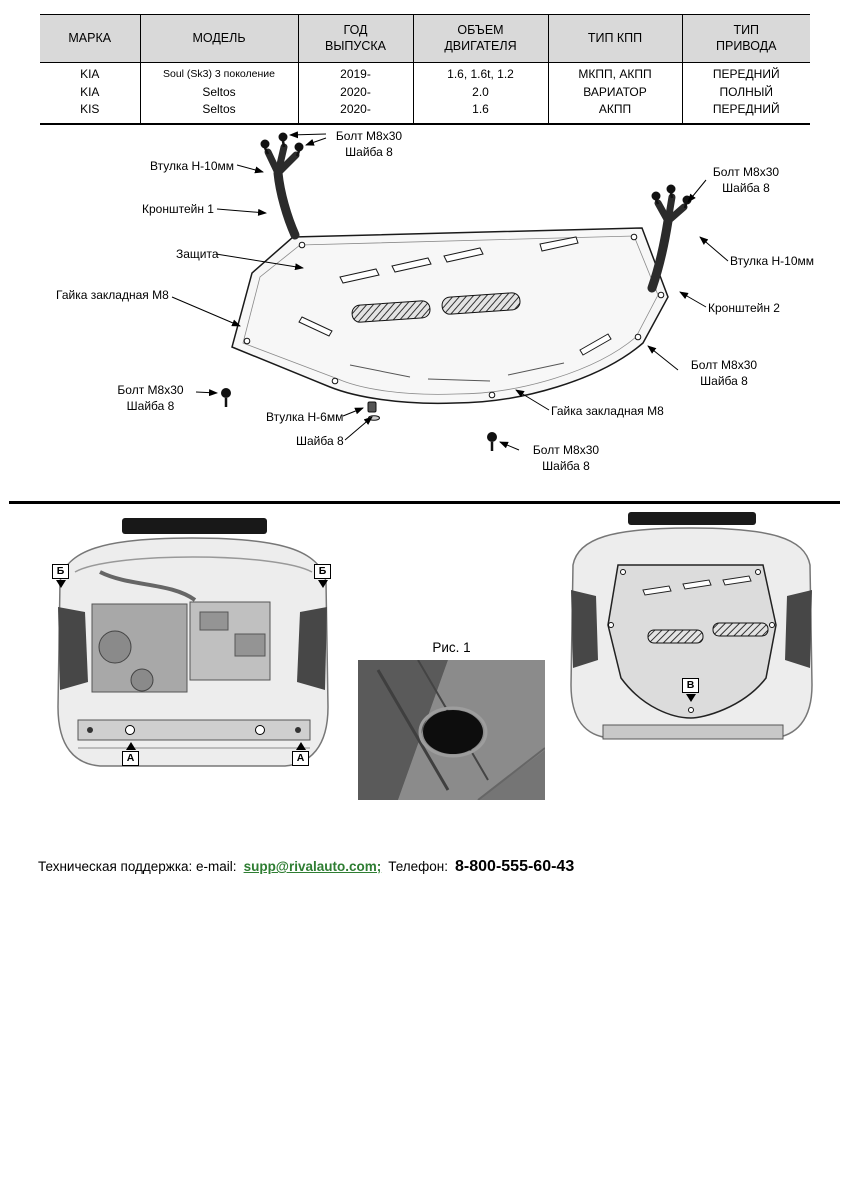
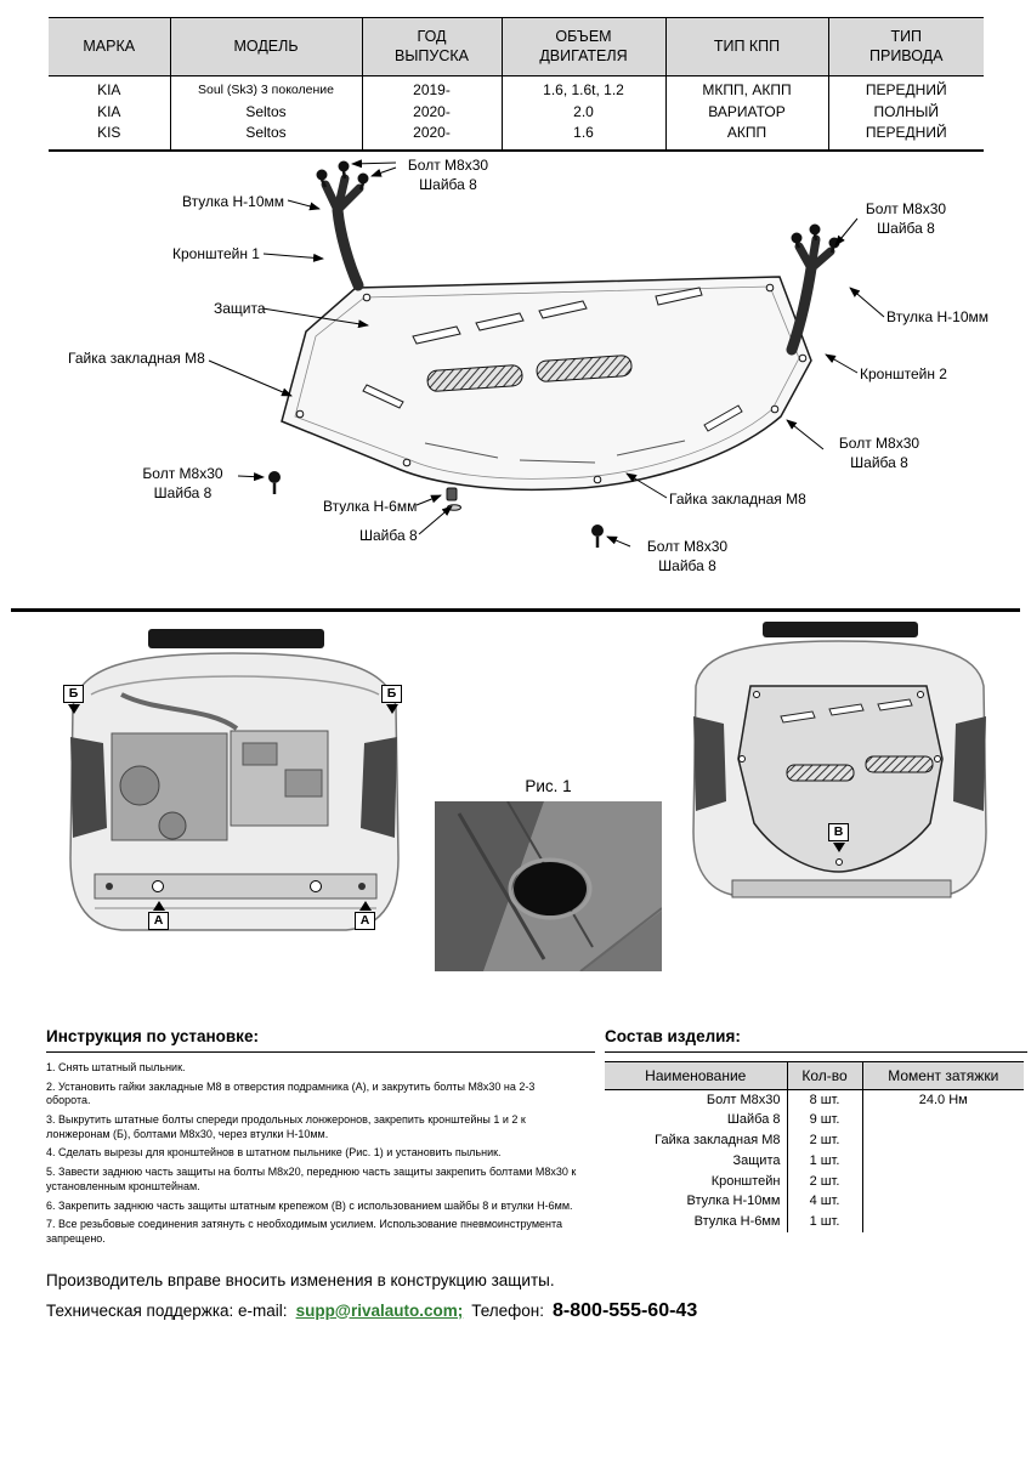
  МАРКА	МОДЕЛЬ	ГОД ВЫПУСКА	ОБЪЕМ ДВИГАТЕЛЯ	ТИП КПП	ТИП ПРИВОДА
  KIA	Soul (Sk3) 3 поколение	2019-	1.6, 1.6t, 1.2	МКПП, АКПП	ПЕРЕДНИЙ
  KIA	Seltos	2020-	2.0	ВАРИАТОР	ПОЛНЫЙ
  KIS	Seltos	2020-	1.6	АКПП	ПЕРЕДНИЙ
  Болт М8х30
  Шайба 8
  Втулка Н-10мм
  Кронштейн 1
  Защита
  Гайка закладная М8
  Болт М8х30
  Шайба 8
  Втулка Н-6мм
  Шайба 8
  Болт М8х30
  Шайба 8
  Гайка закладная М8
  Болт М8х30
  Шайба 8
  Кронштейн 2
  Втулка Н-10мм
  Болт М8х30
  Шайба 8
  Б
  Б
  А
  А
  Рис. 1
  В
+ Инструкция по установке:
+ 1. Снять штатный пыльник.
+ 2. Установить гайки закладные М8 в отверстия подрамника (А), и закрутить болты М8х30 на 2-3 оборота.
+ 3. Выкрутить штатные болты спереди продольных лонжеронов, закрепить кронштейны 1 и 2 к лонжеронам (Б), болтами М8х30, через втулки Н-10мм.
+ 4. Сделать вырезы для кронштейнов в штатном пыльнике (Рис. 1) и установить пыльник.
+ 5. Завести заднюю часть защиты на болты М8х20, переднюю часть защиты закрепить болтами М8х30 к установленным кронштейнам.
+ 6. Закрепить заднюю часть защиты штатным крепежом (В) с использованием шайбы 8 и втулки Н-6мм.
+ 7. Все резьбовые соединения затянуть с необходимым усилием. Использование пневмоинструмента запрещено.
+ Состав изделия:
+ Наименование	Кол-во	Момент затяжки
+ Болт М8х30	8 шт.	24.0 Нм
+ Шайба 8	9 шт.
+ Гайка закладная М8	2 шт.
+ Защита	1 шт.
+ Кронштейн	2 шт.
+ Втулка Н-10мм	4 шт.
+ Втулка Н-6мм	1 шт.
+ Производитель вправе вносить изменения в конструкцию защиты.
  Техническая поддержка: e-mail:
  supp@rivalauto.com;
  Телефон:
  8-800-555-60-43
